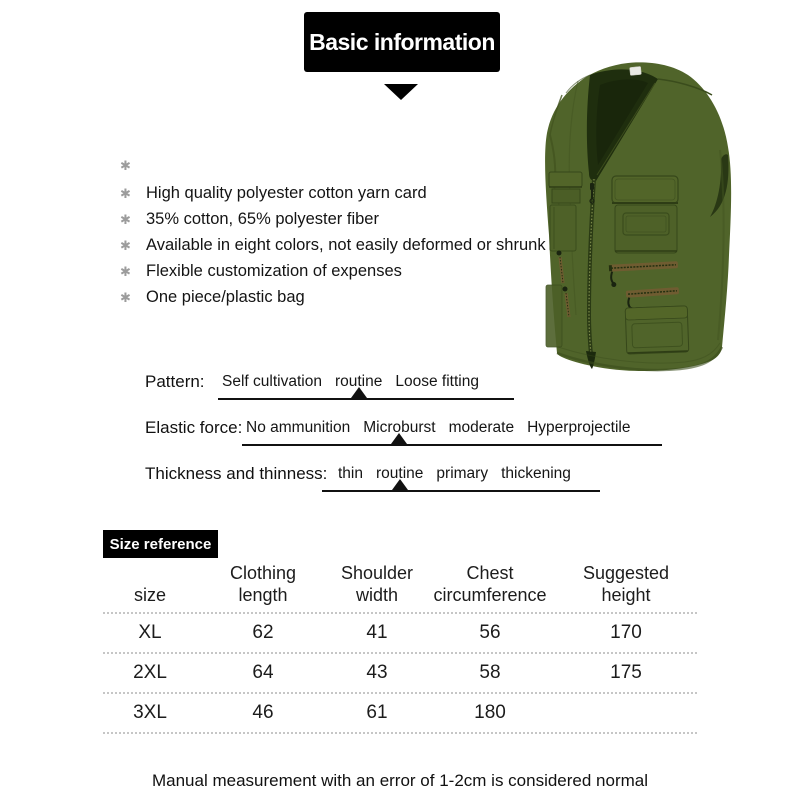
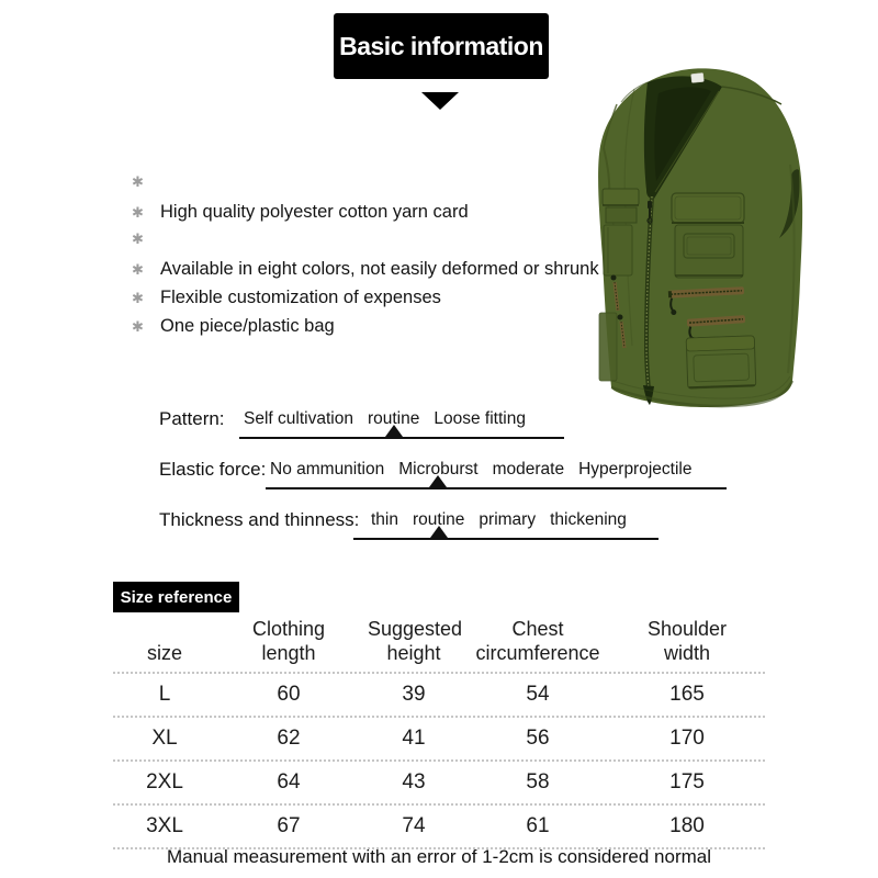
  Basic information
  ✱
  ✱
  High quality polyester cotton yarn card
  ✱
- 35% cotton, 65% polyester fiber
  ✱
  Available in eight colors, not easily deformed or shrunk
  ✱
  Flexible customization of expenses
  ✱
  One piece/plastic bag
  Pattern:
  Self cultivation
  routine
  Loose fitting
  Elastic force:
  No ammunition
  Microburst
  moderate
  Hyperprojectile
  Thickness and thinness:
  thin
  routine
  primary
  thickening
  Size reference
  size
  Clothing length
- Shoulder width
+ Suggested height
  Chest circumference
- Suggested height
+ Shoulder width
+ L
+ 60
+ 39
+ 54
+ 165
  XL
  62
  41
  56
  170
  2XL
  64
  43
  58
  175
  3XL
+ 67
- 46
+ 74
  61
  180
  Manual measurement with an error of 1-2cm is considered normal
